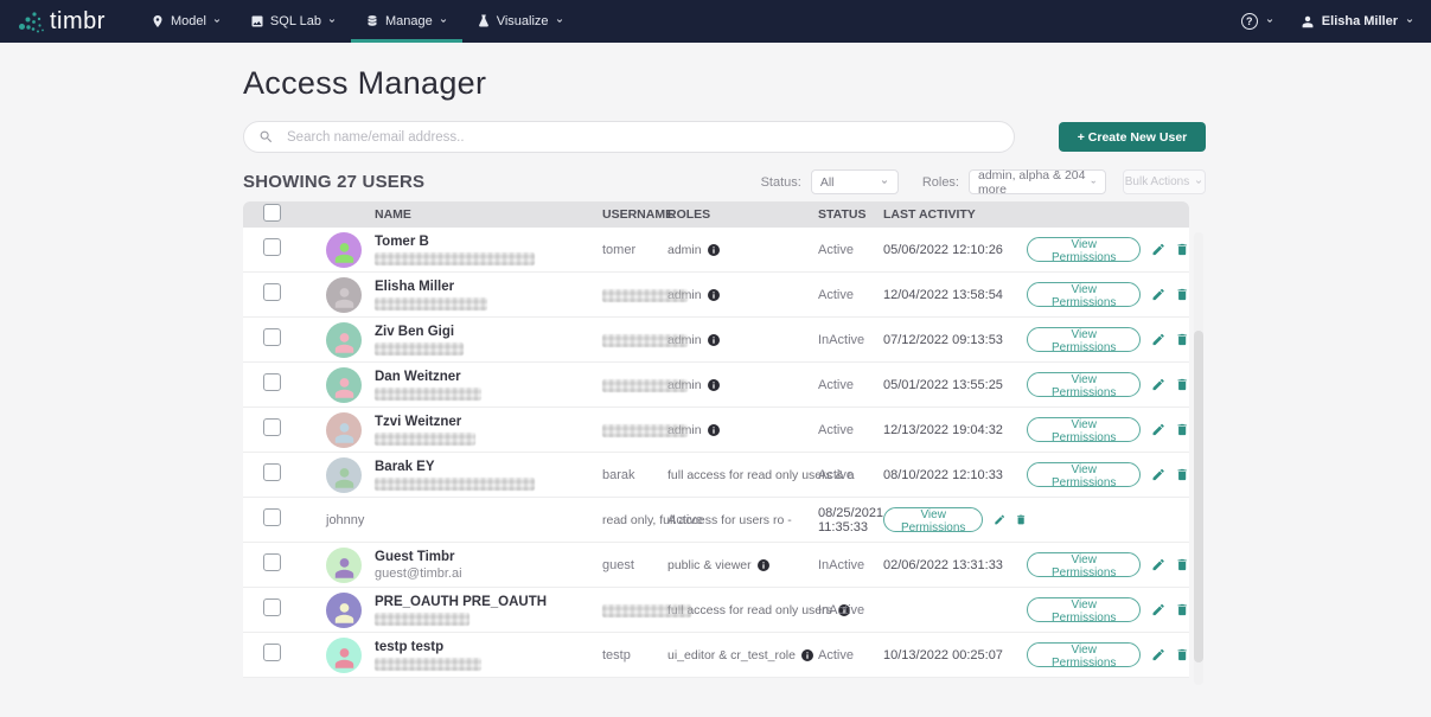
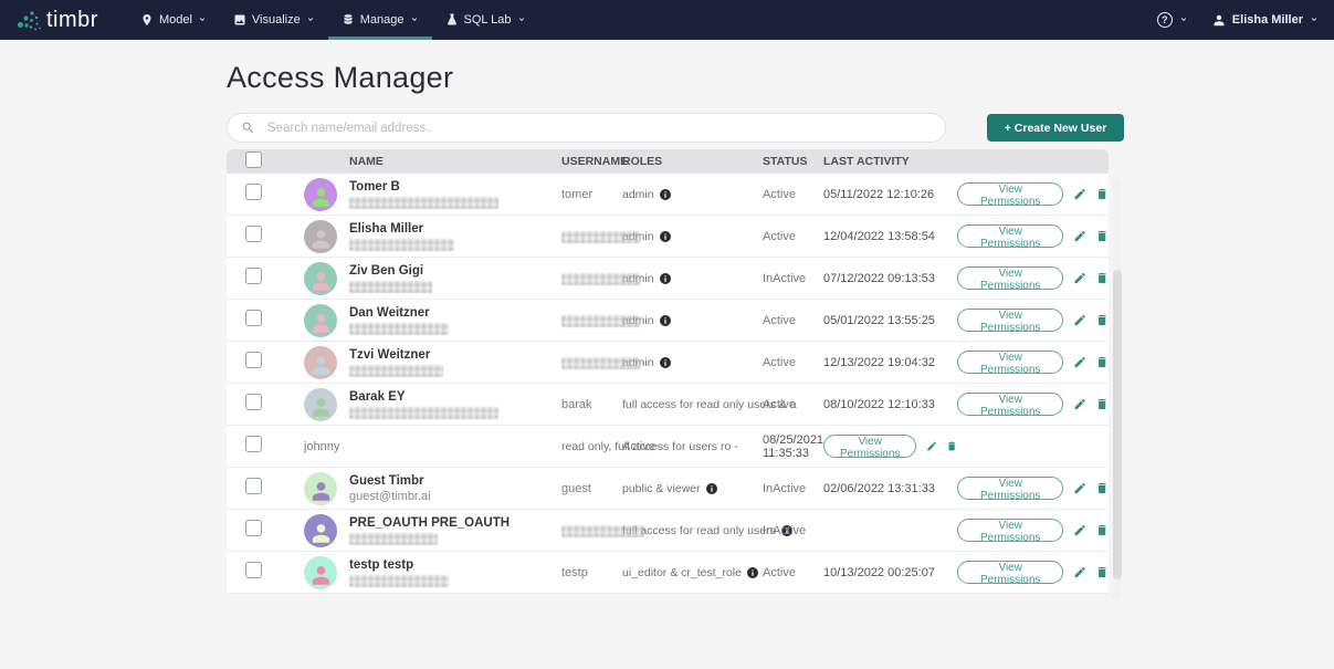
  timbr
  Model
- SQL Lab
+ Visualize
  Manage
- Visualize
+ SQL Lab
  ?
  Elisha Miller
  Access Manager
  Search name/email address..
  + Create New User
- SHOWING 27 USERS
- Status:
- All
- Roles:
- admin, alpha & 204 more
- Bulk Actions
  NAME
  USERNAM
  ROLES
  STATUS
  LAST ACTIVITY
  Tomer B
  tomer
  admin
  Active
- 05/06/2022 12:10:26
+ 05/11/2022 12:10:26
  View Permissions
  Elisha Miller
  admin
  Active
  12/04/2022 13:58:54
  View Permissions
  Ziv Ben Gigi
  admin
  InActive
  07/12/2022 09:13:53
  View Permissions
  Dan Weitzner
  admin
  Active
  05/01/2022 13:55:25
  View Permissions
  Tzvi Weitzner
  admin
  Active
  12/13/2022 19:04:32
  View Permissions
  Barak EY
  barak
  full access for read only users & a
  Active
  08/10/2022 12:10:33
  View Permissions
  johnny
  read only, full access for users ro -
  Active
  08/25/2021 11:35:33
  View Permissions
  Guest Timbr
  guest@timbr.ai
  guest
  public & viewer
  InActive
  02/06/2022 13:31:33
  View Permissions
  PRE_OAUTH PRE_OAUTH
  full access for read only users
  InActive
  View Permissions
  testp testp
  testp
  ui_editor & cr_test_role
  Active
  10/13/2022 00:25:07
  View Permissions
